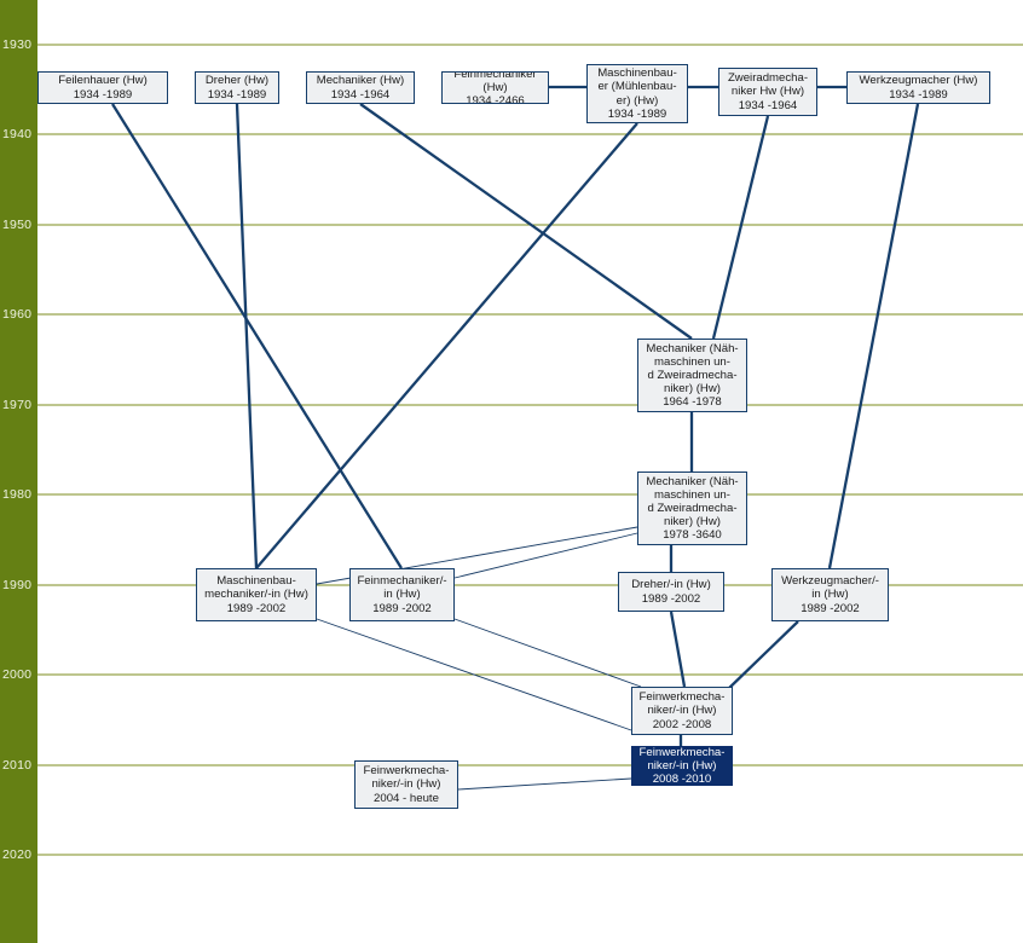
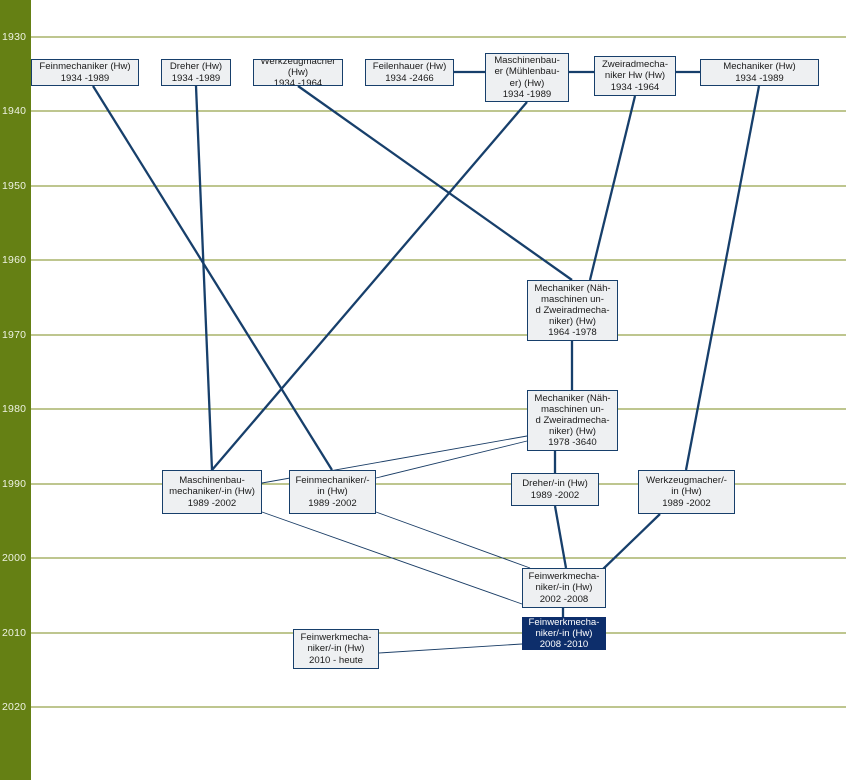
  1930
  1940
  1950
  1960
  1970
  1980
  1990
  2000
  2010
  2020
- Feilenhauer (Hw)
+ Feinmechaniker (Hw)
  1934 -1989
  Dreher (Hw)
  1934 -1989
- Mechaniker (Hw)
+ Werkzeugmacher (Hw)
  1934 -1964
- Feinmechaniker (Hw)
+ Feilenhauer (Hw)
  1934 -2466
  Maschinenbau-
  er (Mühlenbau-
  er) (Hw)
  1934 -1989
  Zweiradmecha-
  niker Hw (Hw)
  1934 -1964
- Werkzeugmacher (Hw)
+ Mechaniker (Hw)
  1934 -1989
  Mechaniker (Näh-
  maschinen un-
  d Zweiradmecha-
  niker) (Hw)
  1964 -1978
  Mechaniker (Näh-
  maschinen un-
  d Zweiradmecha-
  niker) (Hw)
  1978 -3640
  Maschinenbau-
  mechaniker/-in (Hw)
  1989 -2002
  Feinmechaniker/-
  in (Hw)
  1989 -2002
  Dreher/-in (Hw)
  1989 -2002
  Werkzeugmacher/-
  in (Hw)
  1989 -2002
  Feinwerkmecha-
  niker/-in (Hw)
  2002 -2008
  Feinwerkmecha-
  niker/-in (Hw)
  2008 -2010
  Feinwerkmecha-
  niker/-in (Hw)
- 2004 - heute
+ 2010 - heute
